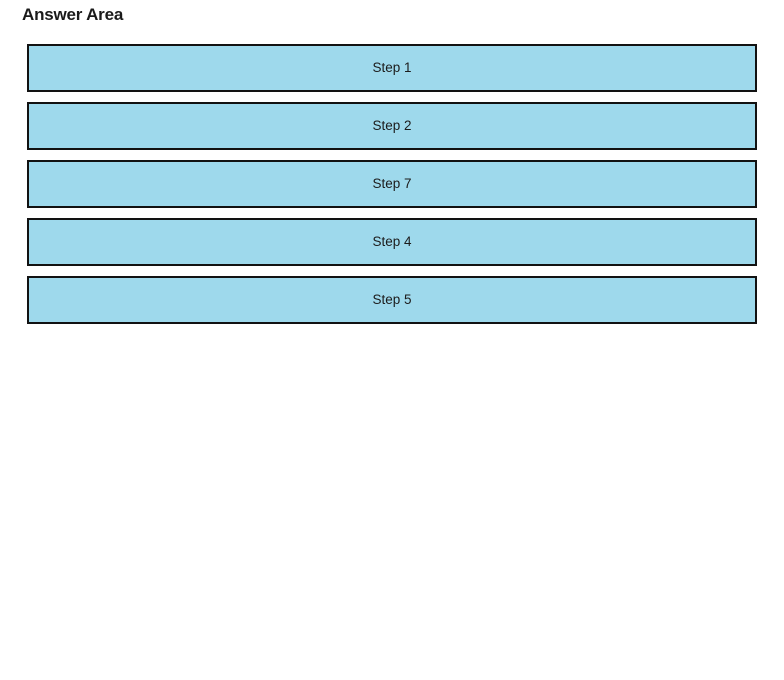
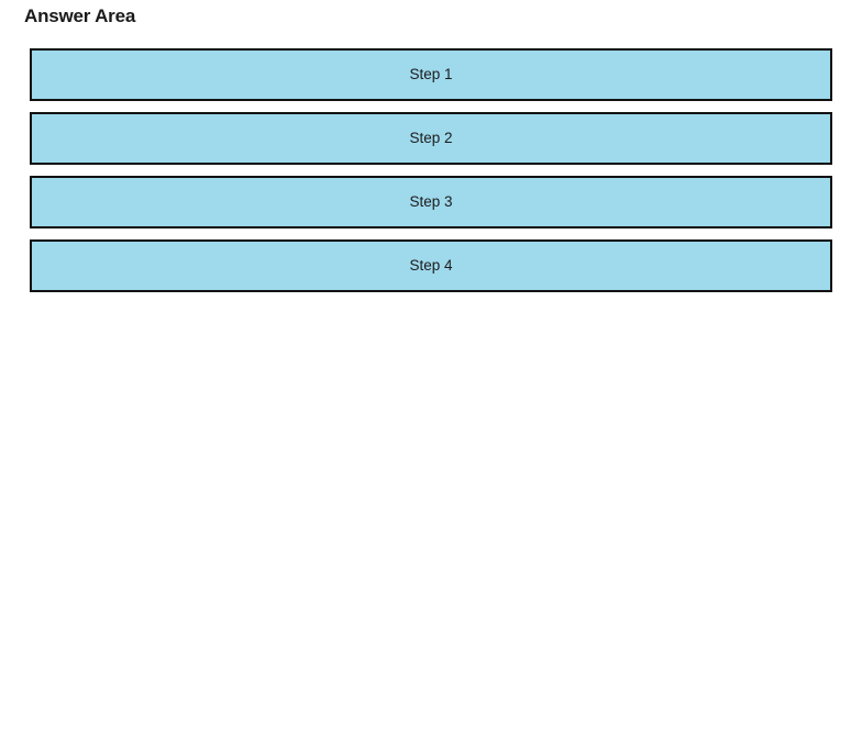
  Answer Area
  Step 1
  Step 2
- Step 7
+ Step 3
  Step 4
- Step 5
